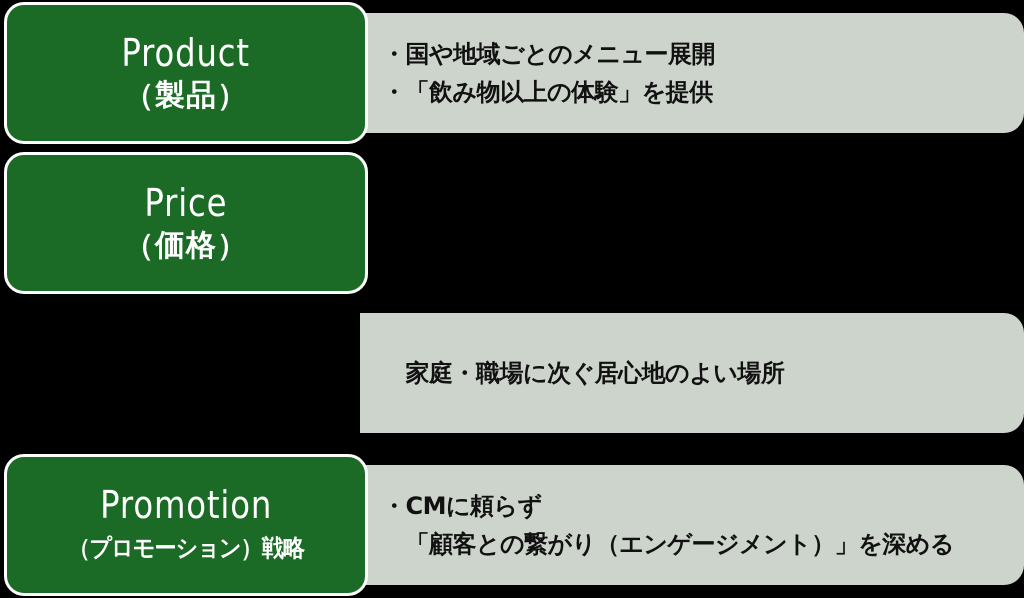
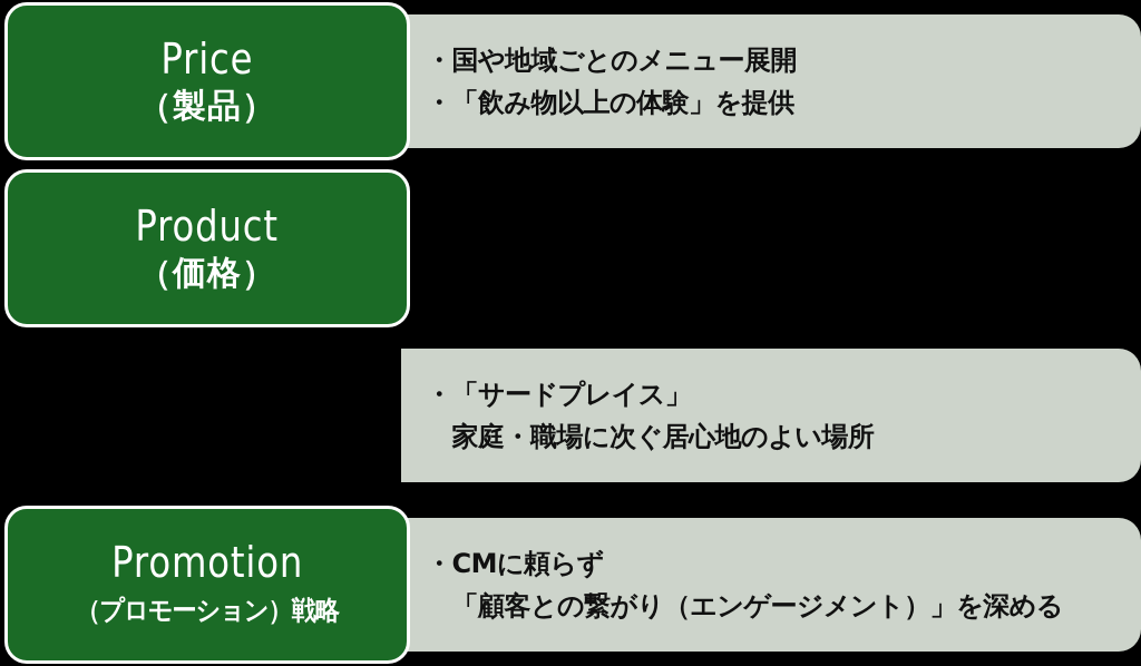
  ・国や地域ごとのメニュー展開
  ・「飲み物以上の体験」を提供
- Product
+ Price
  （製品）
- Price
+ Product
  （価格）
+ ・「サードプレイス」
  家庭・職場に次ぐ居心地のよい場所
  ・CMに頼らず
  「顧客との繋がり（エンゲージメント）」を深める
  Promotion
  （プロモーション）戦略
